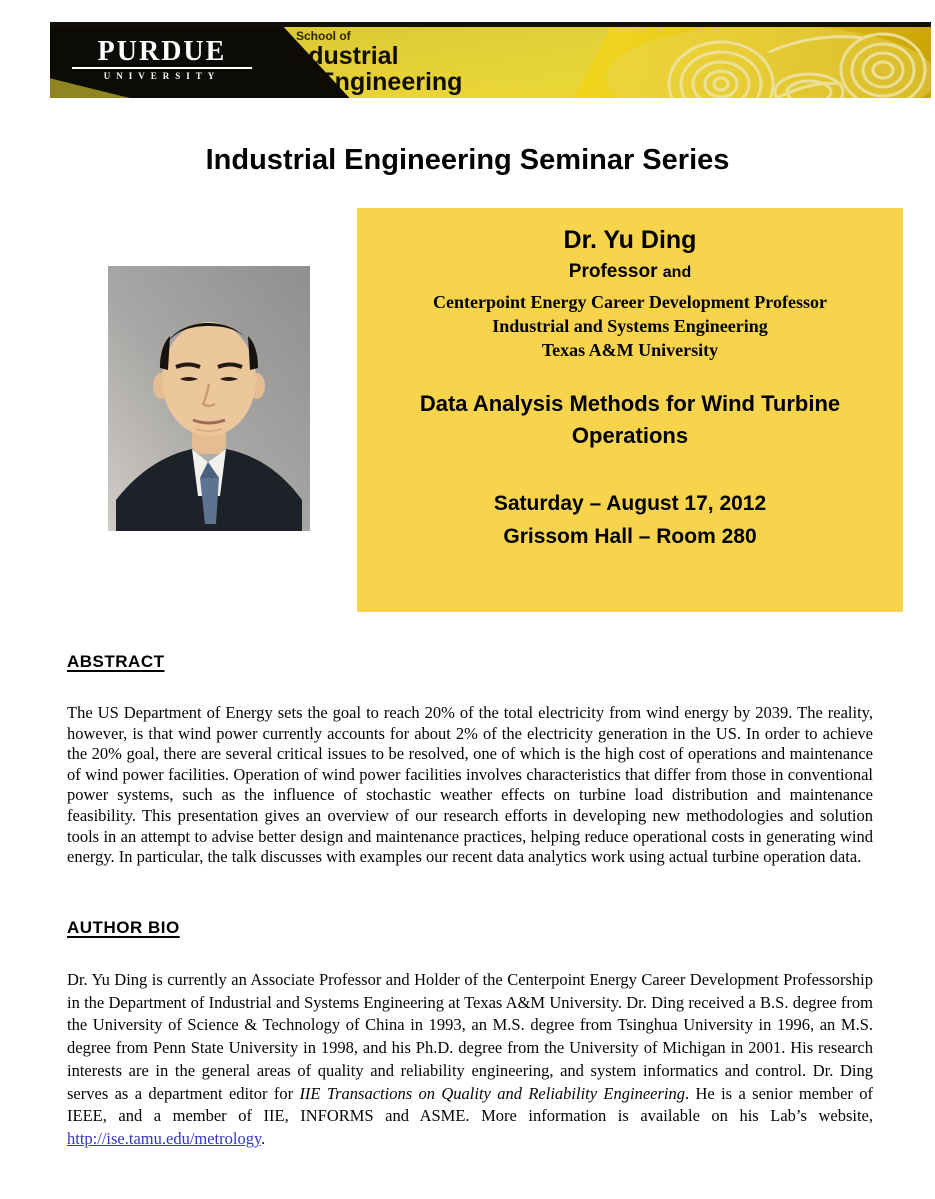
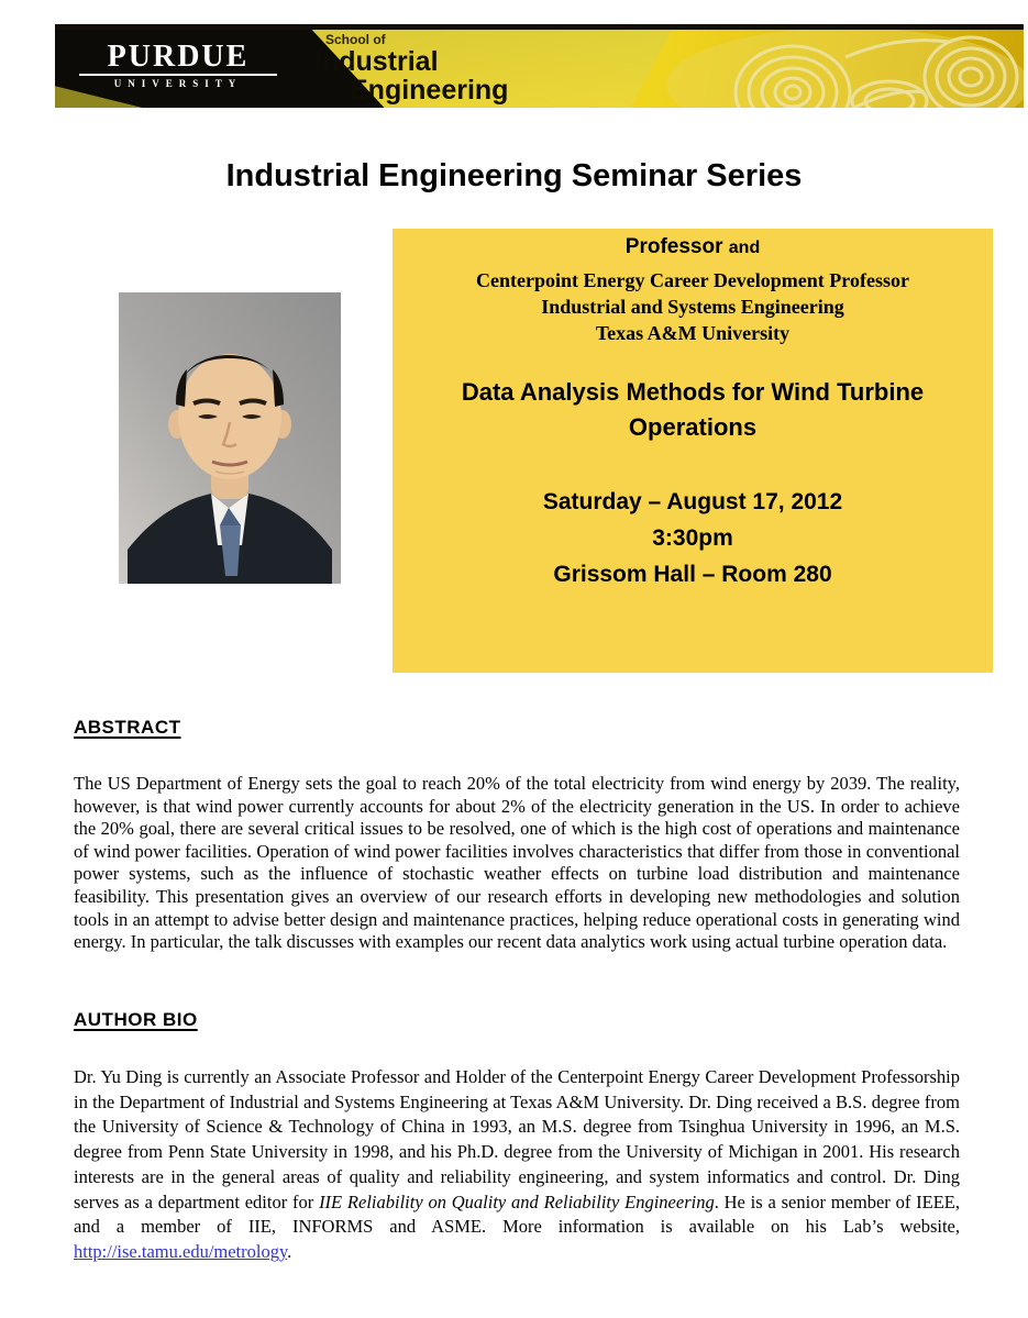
  PURDUE
  UNIVERSITY
  School of
  Industrial
  Engineering
  Industrial Engineering Seminar Series
- Dr. Yu Ding
  Professor and
  Centerpoint Energy Career Development Professor
  Industrial and Systems Engineering
  Texas A&M University
  Data Analysis Methods for Wind Turbine Operations
  Saturday – August 17, 2012
+ 3:30pm
  Grissom Hall – Room 280
  ABSTRACT
  The US Department of Energy sets the goal to reach 20% of the total electricity from wind energy by 2039. The reality, however, is that wind power currently accounts for about 2% of the electricity generation in the US. In order to achieve the 20% goal, there are several critical issues to be resolved, one of which is the high cost of operations and maintenance of wind power facilities. Operation of wind power facilities involves characteristics that differ from those in conventional power systems, such as the influence of stochastic weather effects on turbine load distribution and maintenance feasibility. This presentation gives an overview of our research efforts in developing new methodologies and solution tools in an attempt to advise better design and maintenance practices, helping reduce operational costs in generating wind energy. In particular, the talk discusses with examples our recent data analytics work using actual turbine operation data.
  AUTHOR BIO
- Dr. Yu Ding is currently an Associate Professor and Holder of the Centerpoint Energy Career Development Professorship in the Department of Industrial and Systems Engineering at Texas A&M University. Dr. Ding received a B.S. degree from the University of Science & Technology of China in 1993, an M.S. degree from Tsinghua University in 1996, an M.S. degree from Penn State University in 1998, and his Ph.D. degree from the University of Michigan in 2001. His research interests are in the general areas of quality and reliability engineering, and system informatics and control. Dr. Ding serves as a department editor for IIE Transactions on Quality and Reliability Engineering. He is a senior member of IEEE, and a member of IIE, INFORMS and ASME. More information is available on his Lab’s website, http://ise.tamu.edu/metrology.
+ Dr. Yu Ding is currently an Associate Professor and Holder of the Centerpoint Energy Career Development Professorship in the Department of Industrial and Systems Engineering at Texas A&M University. Dr. Ding received a B.S. degree from the University of Science & Technology of China in 1993, an M.S. degree from Tsinghua University in 1996, an M.S. degree from Penn State University in 1998, and his Ph.D. degree from the University of Michigan in 2001. His research interests are in the general areas of quality and reliability engineering, and system informatics and control. Dr. Ding serves as a department editor for IIE Reliability on Quality and Reliability Engineering. He is a senior member of IEEE, and a member of IIE, INFORMS and ASME. More information is available on his Lab’s website, http://ise.tamu.edu/metrology.
